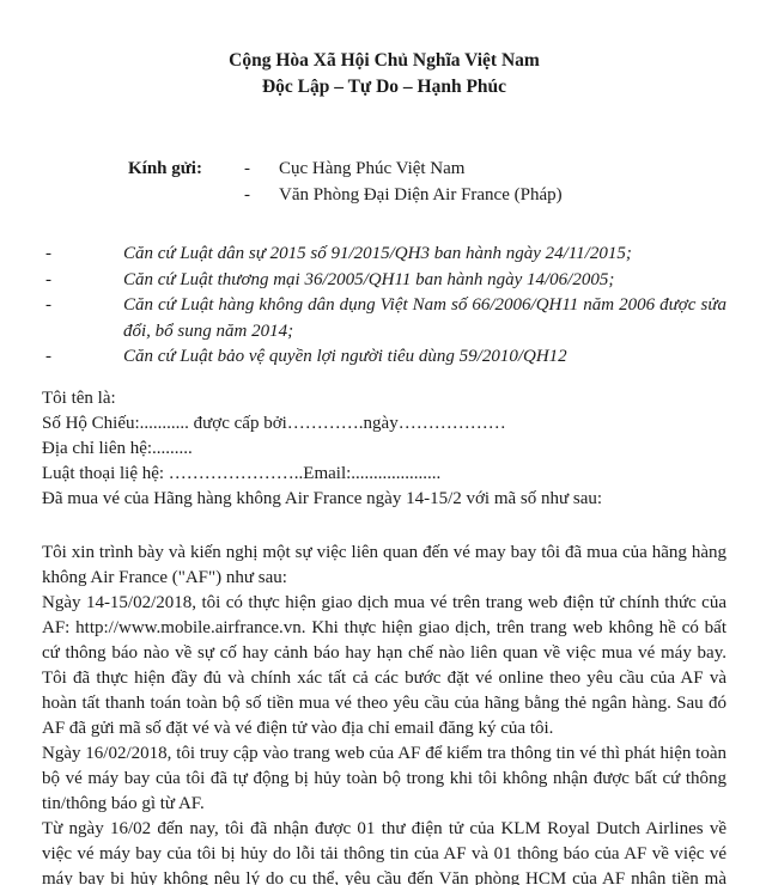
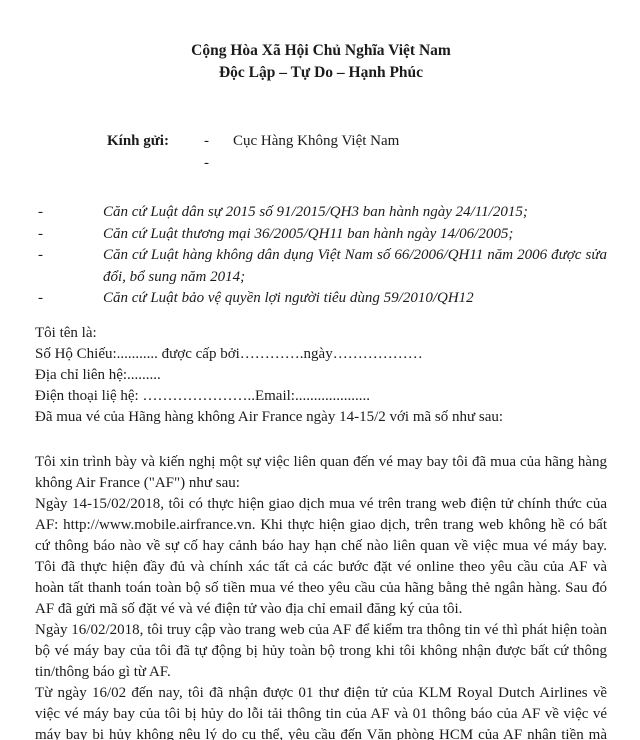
  Cộng Hòa Xã Hội Chủ Nghĩa Việt Nam
  Độc Lập – Tự Do – Hạnh Phúc
  Kính gửi:
  -
- Cục Hàng Phúc Việt Nam
+ Cục Hàng Không Việt Nam
  -
- Văn Phòng Đại Diện Air France (Pháp)
  -
  Căn cứ Luật dân sự 2015 số 91/2015/QH3 ban hành ngày 24/11/2015;
  -
  Căn cứ Luật thương mại 36/2005/QH11 ban hành ngày 14/06/2005;
  -
  Căn cứ Luật hàng không dân dụng Việt Nam số 66/2006/QH11 năm 2006 được sửa đổi, bổ sung năm 2014;
  -
  Căn cứ Luật bảo vệ quyền lợi người tiêu dùng 59/2010/QH12
  Tôi tên là:
  Số Hộ Chiếu:........... được cấp bởi………….ngày………………
  Địa chỉ liên hệ:.........
- Luật thoại liệ hệ: …………………..Email:....................
+ Điện thoại liệ hệ: …………………..Email:....................
  Đã mua vé của Hãng hàng không Air France ngày 14-15/2 với mã số như sau:
  Tôi xin trình bày và kiến nghị một sự việc liên quan đến vé may bay tôi đã mua của hãng hàng không Air France ("AF") như sau:
  Ngày 14-15/02/2018, tôi có thực hiện giao dịch mua vé trên trang web điện tử chính thức của AF: http://www.mobile.airfrance.vn. Khi thực hiện giao dịch, trên trang web không hề có bất cứ thông báo nào về sự cố hay cảnh báo hay hạn chế nào liên quan về việc mua vé máy bay. Tôi đã thực hiện đầy đủ và chính xác tất cả các bước đặt vé online theo yêu cầu của AF và hoàn tất thanh toán toàn bộ số tiền mua vé theo yêu cầu của hãng bằng thẻ ngân hàng. Sau đó AF đã gửi mã số đặt vé và vé điện tử vào địa chỉ email đăng ký của tôi.
  Ngày 16/02/2018, tôi truy cập vào trang web của AF để kiểm tra thông tin vé thì phát hiện toàn bộ vé máy bay của tôi đã tự động bị hủy toàn bộ trong khi tôi không nhận được bất cứ thông tin/thông báo gì từ AF.
  Từ ngày 16/02 đến nay, tôi đã nhận được 01 thư điện tử của KLM Royal Dutch Airlines về việc vé máy bay của tôi bị hủy do lỗi tải thông tin của AF và 01 thông báo của AF về việc vé máy bay bị hủy không nêu lý do cụ thể, yêu cầu đến Văn phòng HCM của AF nhận tiền mà
